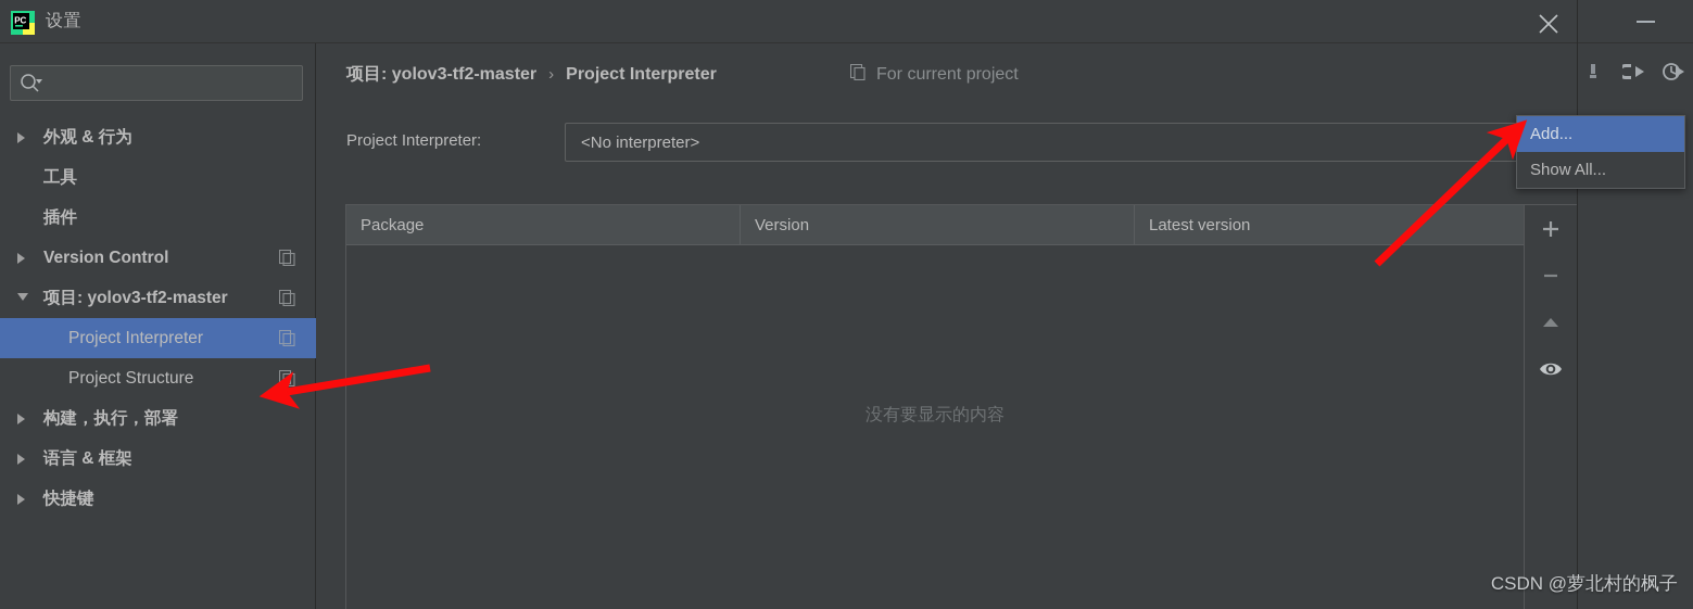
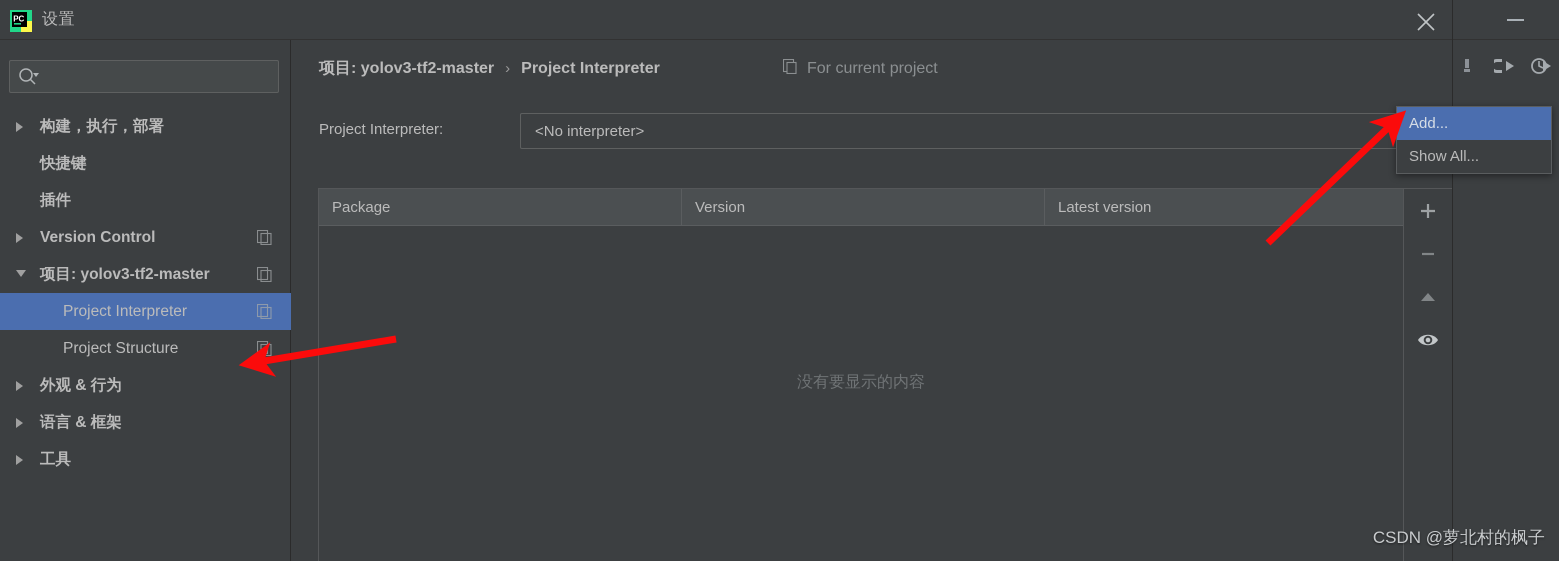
  PC
  设置
- 外观 & 行为
+ 构建，执行，部署
- 工具
+ 快捷键
  插件
  Version Control
  项目: yolov3-tf2-master
  Project Interpreter
  Project Structure
- 构建，执行，部署
+ 外观 & 行为
  语言 & 框架
- 快捷键
+ 工具
  项目: yolov3-tf2-master
  ›
  Project Interpreter
  For current project
  Project Interpreter:
  <No interpreter>
  Package
  Version
  Latest version
  没有要显示的内容
  Add...
  Show All...
  CSDN @萝北村的枫子
